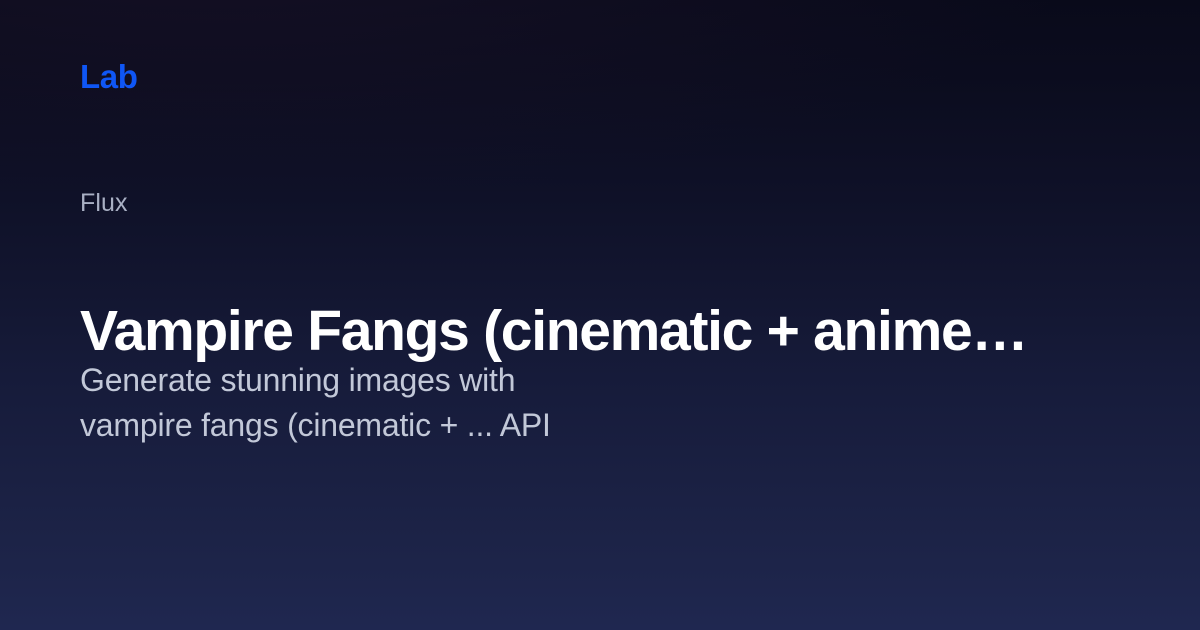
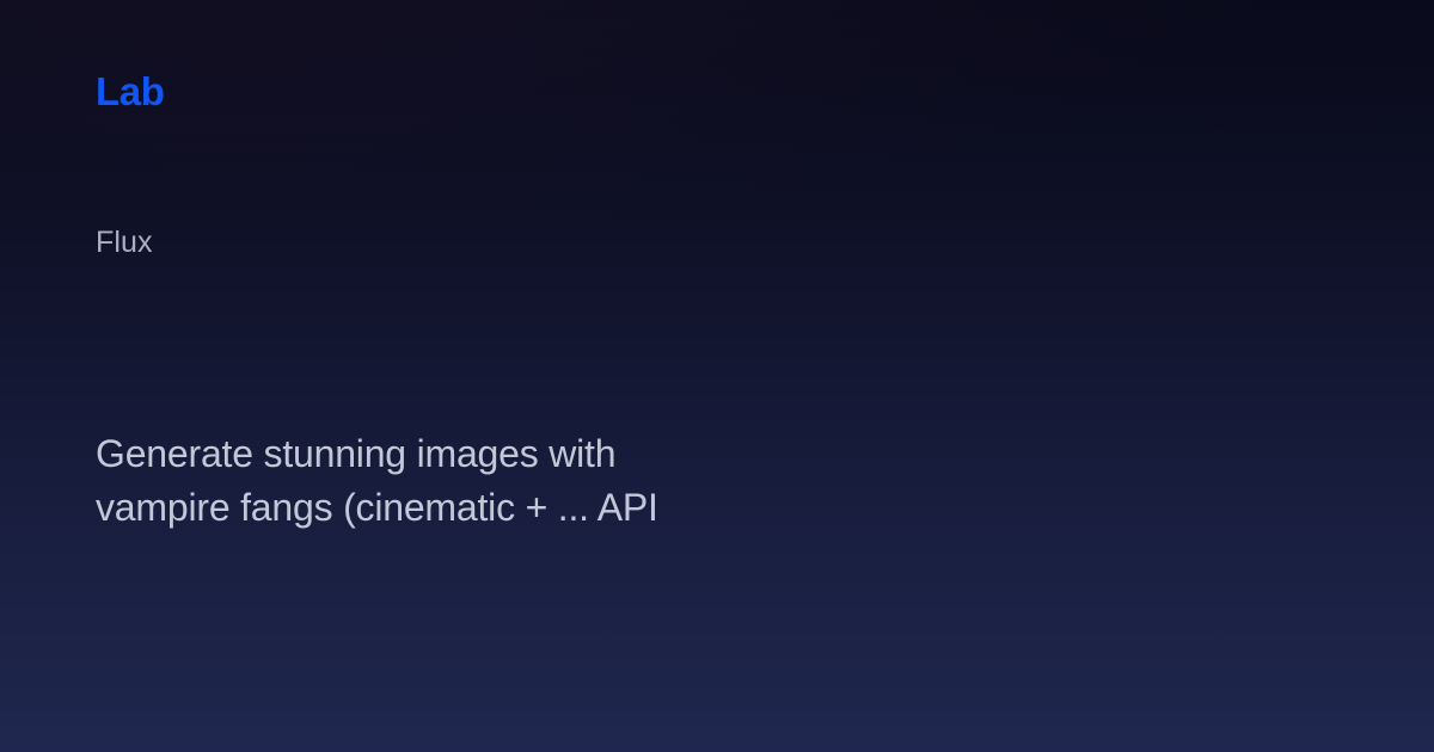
  Lab
  Flux
- Vampire Fangs (cinematic + anime…
  Generate stunning images with
  vampire fangs (cinematic + ... API
